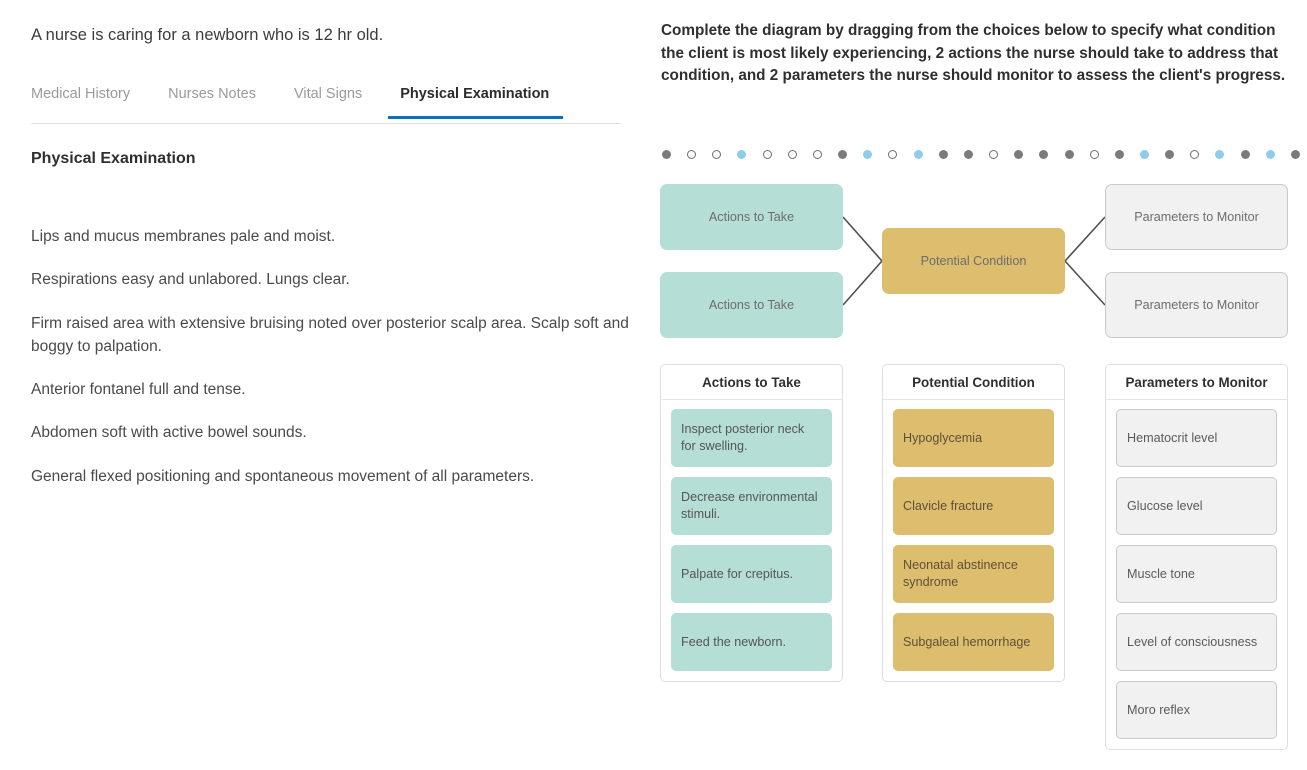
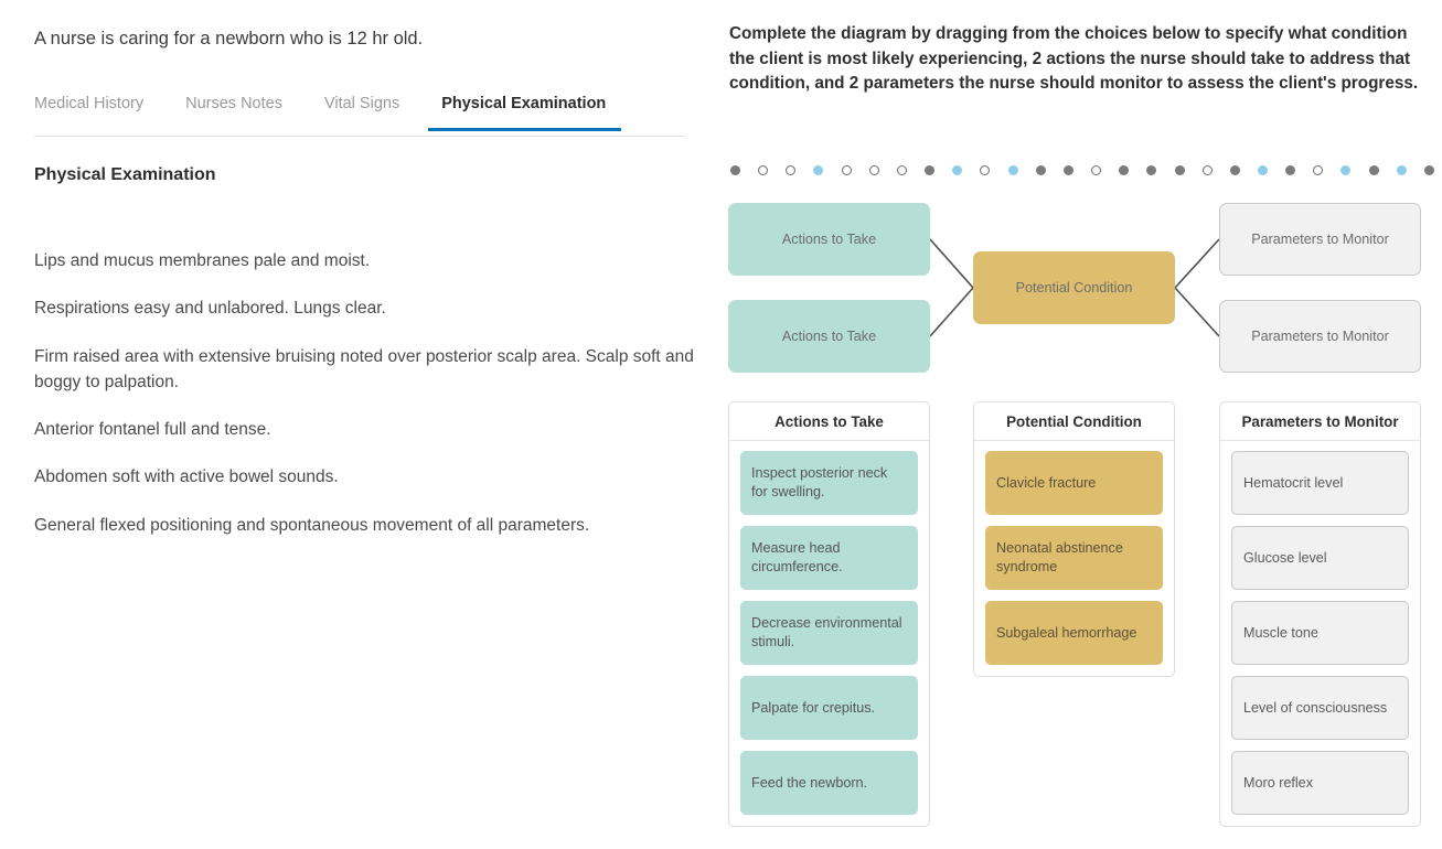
  A nurse is caring for a newborn who is 12 hr old.
  Medical History
  Nurses Notes
  Vital Signs
  Physical Examination
  Physical Examination
  Lips and mucus membranes pale and moist.
  Respirations easy and unlabored. Lungs clear.
  Firm raised area with extensive bruising noted over posterior scalp area. Scalp soft and boggy to palpation.
  Anterior fontanel full and tense.
  Abdomen soft with active bowel sounds.
  General flexed positioning and spontaneous movement of all parameters.
  Complete the diagram by dragging from the choices below to specify what condition the client is most likely experiencing, 2 actions the nurse should take to address that condition, and 2 parameters the nurse should monitor to assess the client's progress.
  Actions to Take
  Actions to Take
  Potential Condition
  Parameters to Monitor
  Parameters to Monitor
  Actions to Take
  Inspect posterior neck for swelling.
+ Measure head circumference.
  Decrease environmental stimuli.
  Palpate for crepitus.
  Feed the newborn.
  Potential Condition
- Hypoglycemia
  Clavicle fracture
  Neonatal abstinence syndrome
  Subgaleal hemorrhage
  Parameters to Monitor
  Hematocrit level
  Glucose level
  Muscle tone
  Level of consciousness
  Moro reflex
